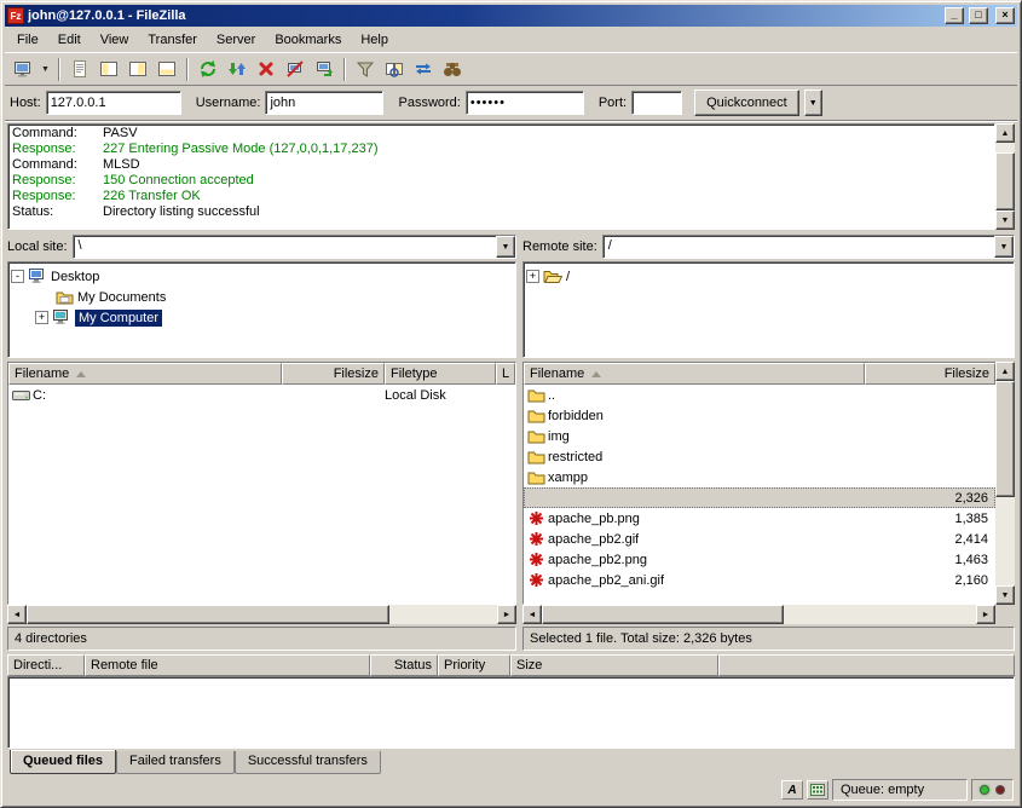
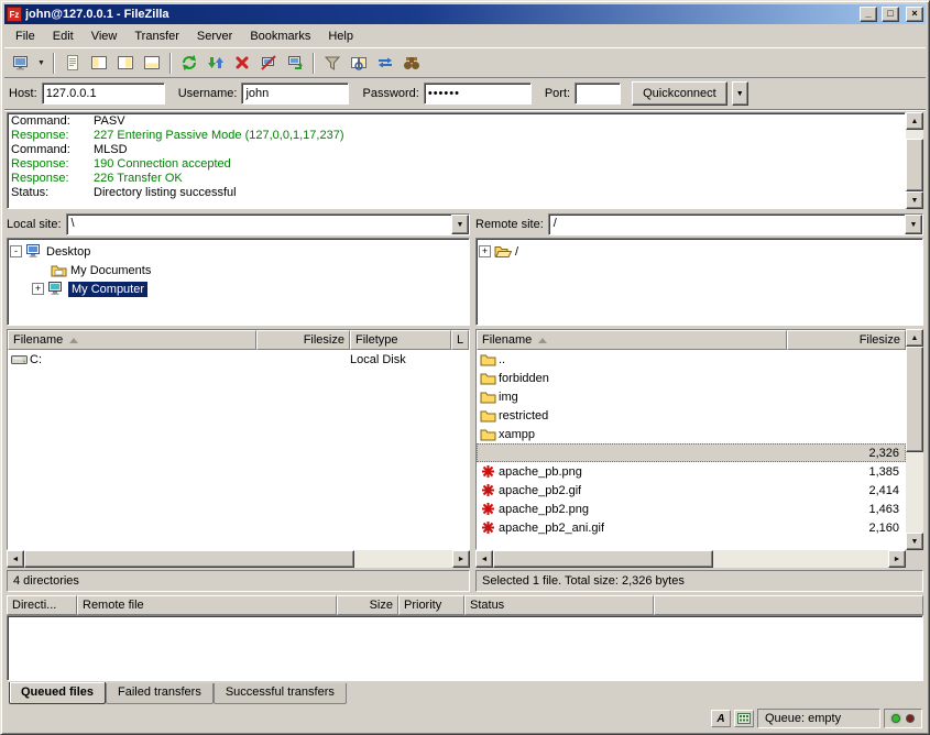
  Fz
  john@127.0.0.1 - FileZilla
  _
  □
  ×
  File
  Edit
  View
  Transfer
  Server
  Bookmarks
  Help
  Host:
  127.0.0.1
  Username:
  john
  Password:
  ••••••
  Port:
  Quickconnect
  Command:
  PASV
  Response:
  227 Entering Passive Mode (127,0,0,1,17,237)
  Command:
  MLSD
  Response:
- 150 Connection accepted
+ 190 Connection accepted
  Response:
  226 Transfer OK
  Status:
  Directory listing successful
  Local site:
  \
  -
  Desktop
  My Documents
  +
  My Computer
  Filename
  Filesize
  Filetype
  L
  C:
  Local Disk
  4 directories
  Remote site:
  /
  +
  /
  Filename
  Filesize
  ..
  forbidden
  img
  restricted
  xampp
  2,326
  apache_pb.png
  1,385
  apache_pb2.gif
  2,414
  apache_pb2.png
  1,463
  apache_pb2_ani.gif
  2,160
  Selected 1 file. Total size: 2,326 bytes
  Directi...
  Remote file
- Status
+ Size
  Priority
- Size
+ Status
  Queued files
  Failed transfers
  Successful transfers
  A
  Queue: empty
